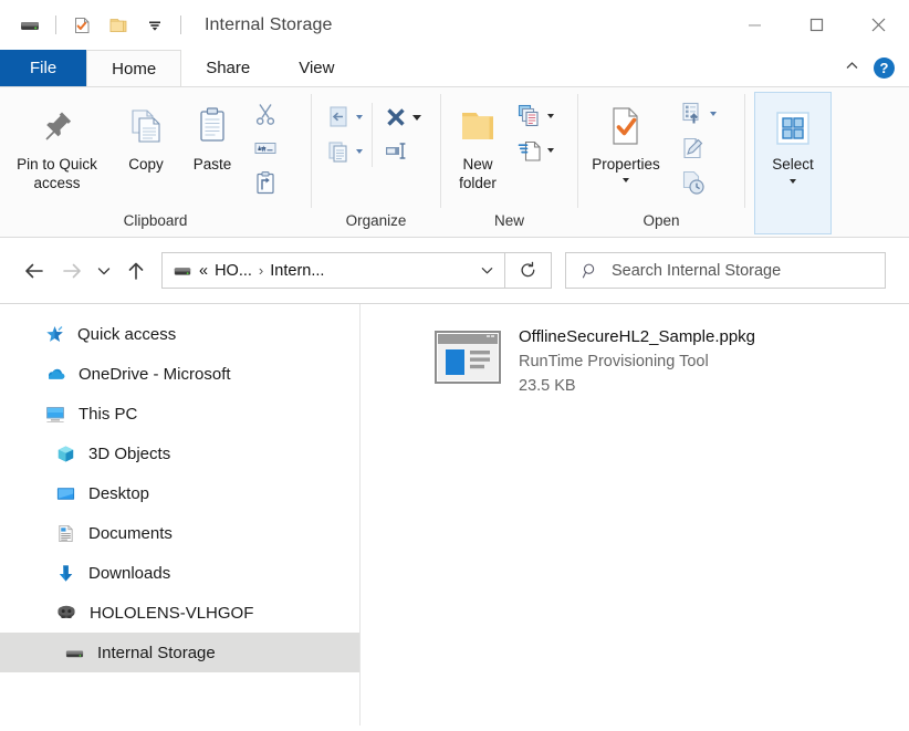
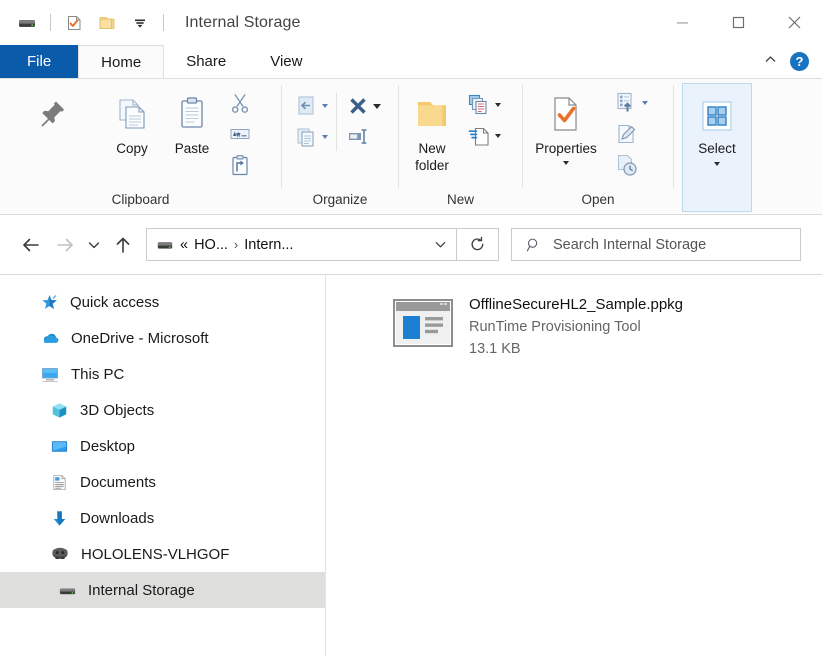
  Internal Storage
  File
  Home
  Share
  View
  ?
- Pin to Quick
- access
  Copy
  Paste
  Clipboard
  Organize
  New
  folder
  New
  Properties
  Open
  Select
  «
  HO...
  ›
  Intern...
  Search Internal Storage
  Quick access
  OneDrive - Microsoft
  This PC
  3D Objects
  Desktop
  Documents
  Downloads
  HOLOLENS-VLHGOF
  Internal Storage
  OfflineSecureHL2_Sample.ppkg
  RunTime Provisioning Tool
- 23.5 KB
+ 13.1 KB
